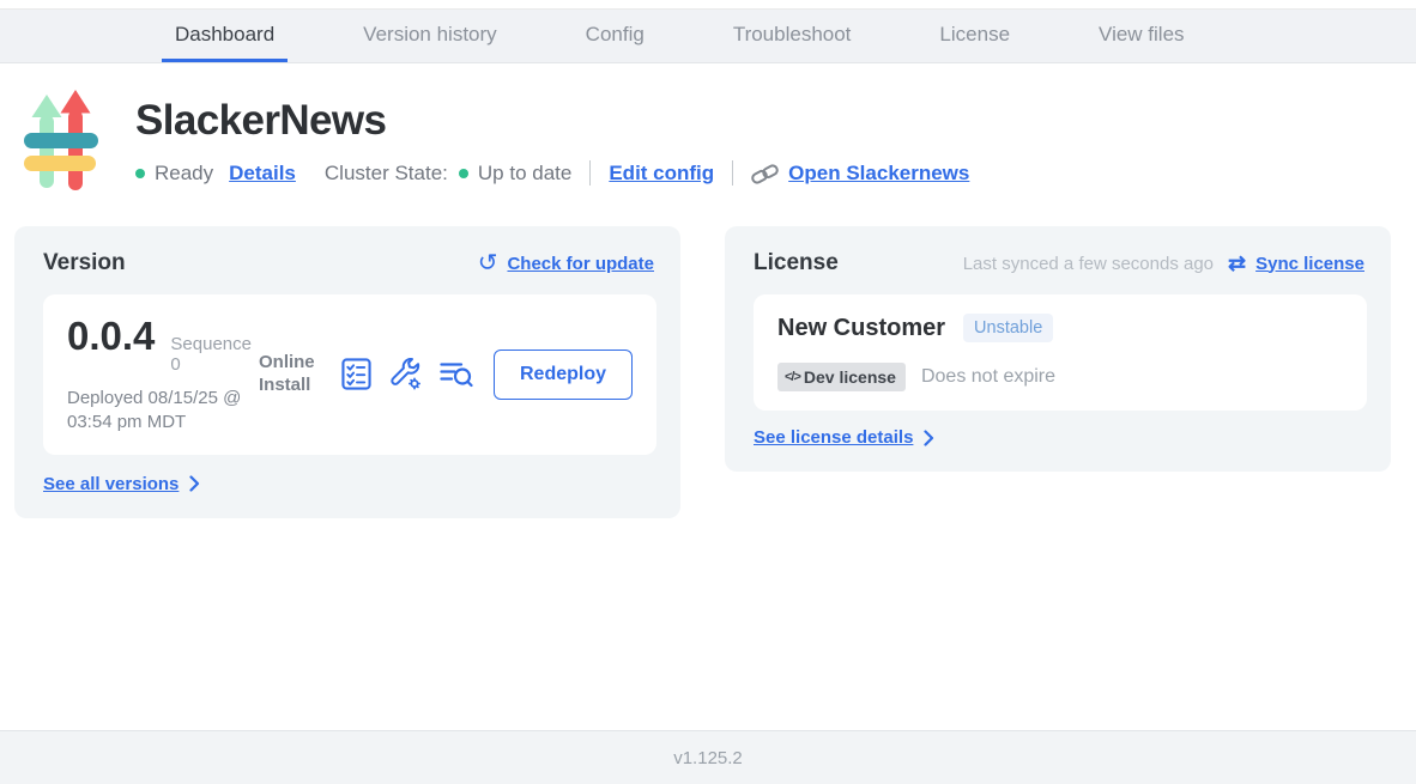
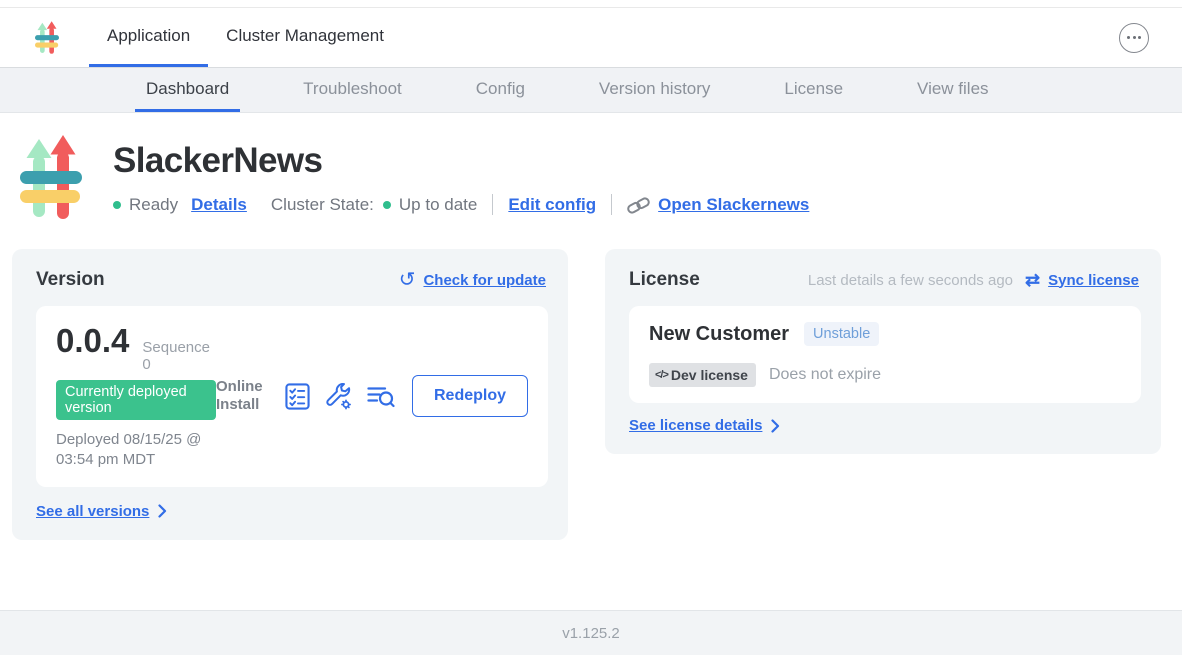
+ Application
+ Cluster Management
  Dashboard
- Version history
+ Troubleshoot
  Config
- Troubleshoot
+ Version history
  License
  View files
  SlackerNews
  Ready
  Details
  Cluster State:
  Up to date
  Edit config
  Open Slackernews
  Version
  ↺
  Check for update
  0.0.4
  Sequence 0
+ Currently deployed version
  Deployed 08/15/25 @ 03:54 pm MDT
  Online Install
  Redeploy
  See all versions
  License
- Last synced a few seconds ago
+ Last details a few seconds ago
  ⇄
  Sync license
  New Customer
  Unstable
  </>
  Dev license
  Does not expire
  See license details
  v1.125.2
